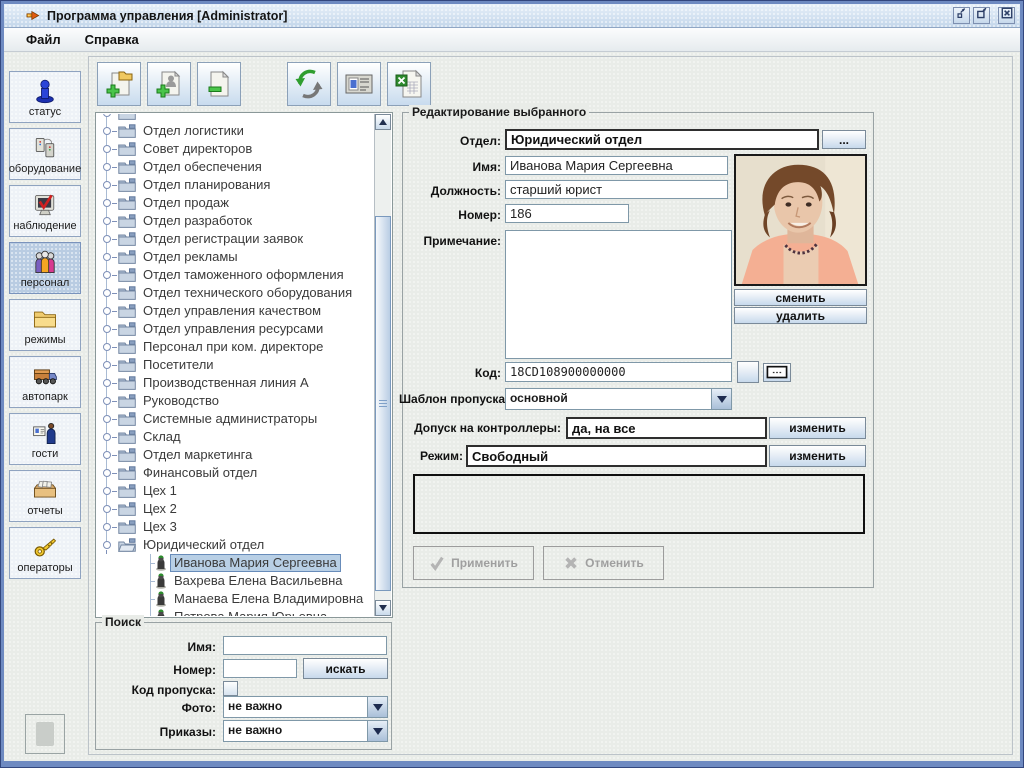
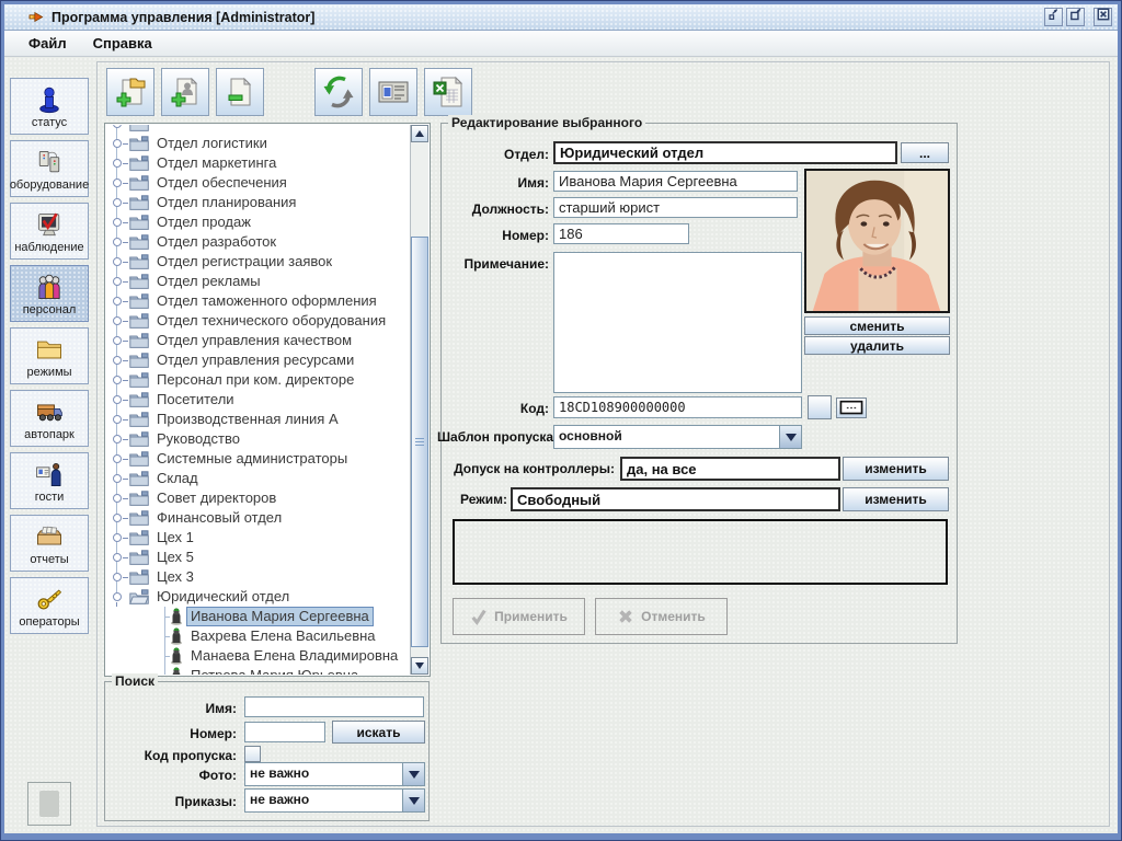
  Программа управления [Administrator]
  Файл
  Справка
  статус
  оборудование
  наблюдение
  персонал
  режимы
  автопарк
  гости
  отчеты
  операторы
  Отдел логистики
- Совет директоров
+ Отдел маркетинга
  Отдел обеспечения
  Отдел планирования
  Отдел продаж
  Отдел разработок
  Отдел регистрации заявок
  Отдел рекламы
  Отдел таможенного оформления
  Отдел технического оборудования
  Отдел управления качеством
  Отдел управления ресурсами
  Персонал при ком. директоре
  Посетители
  Производственная линия А
  Руководство
  Системные администраторы
  Склад
- Отдел маркетинга
+ Совет директоров
  Финансовый отдел
  Цех 1
- Цех 2
+ Цех 5
  Цех 3
  Юридический отдел
  Иванова Мария Сергеевна
  Вахрева Елена Васильевна
  Манаева Елена Владимировна
  Редактирование выбранного
  Отдел:
  Юридический отдел
  ...
  Имя:
  Иванова Мария Сергеевна
  Должность:
  старший юрист
  Номер:
  186
  Примечание:
  сменить
  удалить
  Код:
  18CD108900000000
  Шаблон пропуска
  основной
  Допуск на контроллеры:
  да, на все
  изменить
  Режим:
  Свободный
  изменить
  Применить
  Отменить
  Поиск
  Имя:
  Номер:
  искать
  Код пропуска:
  Фото:
  не важно
  Приказы:
  не важно
